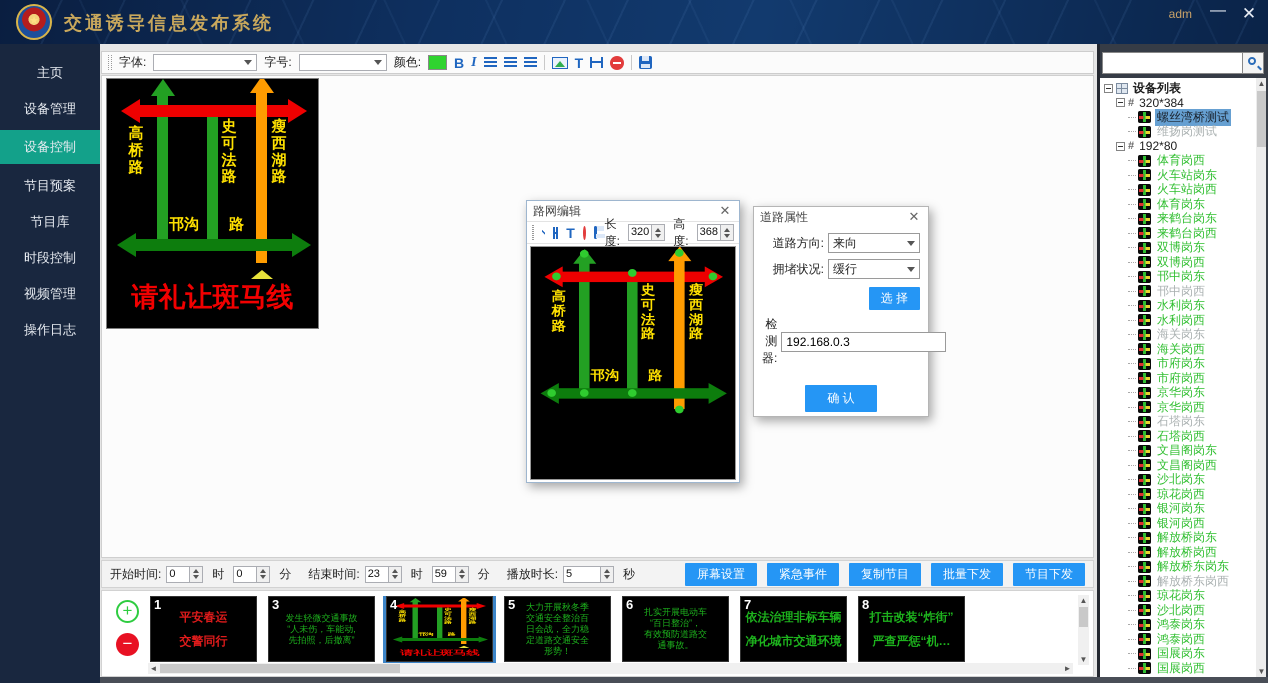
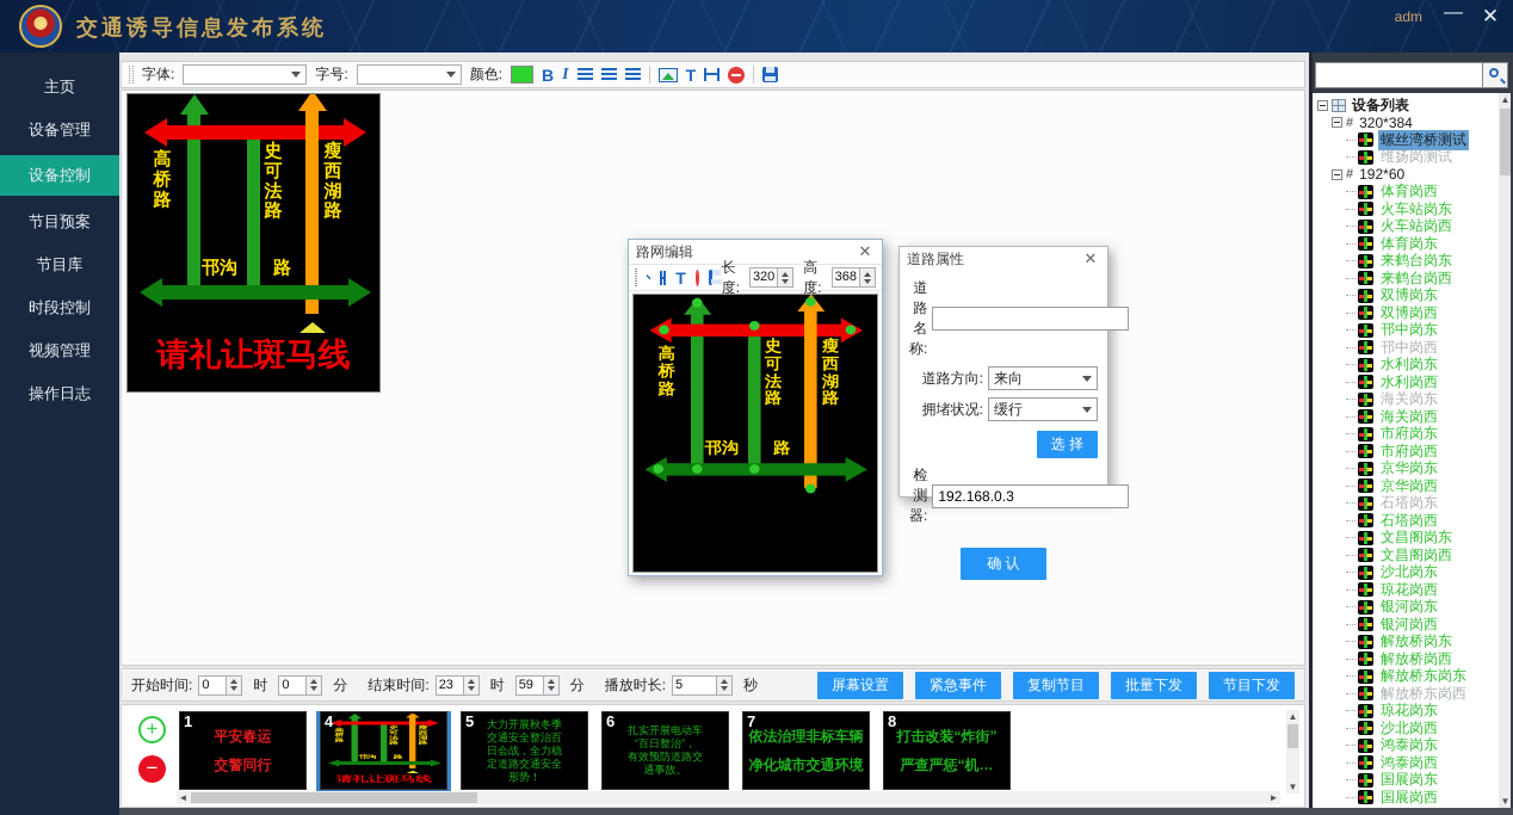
  交通诱导信息发布系统
  adm
  —
  ✕
  主页
  设备管理
  设备控制
  节目预案
  节目库
  时段控制
  视频管理
  操作日志
  字体:
  字号:
  颜色:
  B
  I
  T
  高桥路
  史可法路
  瘦西湖路
  邗沟
  路
  请礼让斑马线
  路网编辑
  ✕
  T
  长度:
  320
  高度:
  368
  高桥路
  史可法路
  瘦西湖路
  邗沟
  路
  道路属性
  ✕
+ 道路名称:
  道路方向:
  来向
  拥堵状况:
  缓行
  选 择
  检测器:
  192.168.0.3
  确 认
  开始时间:
  0
  时
  0
  分
  结束时间:
  23
  时
  59
  分
  播放时长:
  5
  秒
  屏幕设置
  紧急事件
  复制节目
  批量下发
  节目下发
  +
  −
  1
  平安春运
  交警同行
- 3
- 发生轻微交通事故
- “人未伤，车能动,
- 先拍照，后撤离”
  4
  5
  大力开展秋冬季
  交通安全整治百
  日会战，全力稳
  定道路交通安全
  形势！
  6
  扎实开展电动车
  “百日整治”，
  有效预防道路交
  通事故。
  7
  依法治理非标车辆
  净化城市交通环境
  8
  打击改装“炸街”
  严查严惩“机…
  ▲
  ▼
  ◄
  ►
  设备列表
  #
  320*384
  螺丝湾桥测试
  维扬岗测试
  #
- 192*80
+ 192*60
  体育岗西
  火车站岗东
  火车站岗西
  体育岗东
  来鹤台岗东
  来鹤台岗西
  双博岗东
  双博岗西
  邗中岗东
  邗中岗西
  水利岗东
  水利岗西
  海关岗东
  海关岗西
  市府岗东
  市府岗西
  京华岗东
  京华岗西
  石塔岗东
  石塔岗西
  文昌阁岗东
  文昌阁岗西
  沙北岗东
  琼花岗西
  银河岗东
  银河岗西
  解放桥岗东
  解放桥岗西
  解放桥东岗东
  解放桥东岗西
  琼花岗东
  沙北岗西
  鸿泰岗东
  鸿泰岗西
  国展岗东
  国展岗西
  ▲
  ▼
